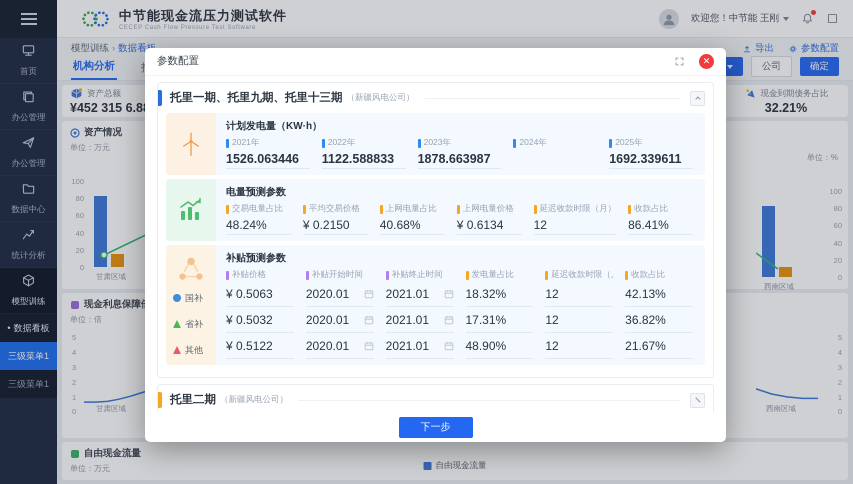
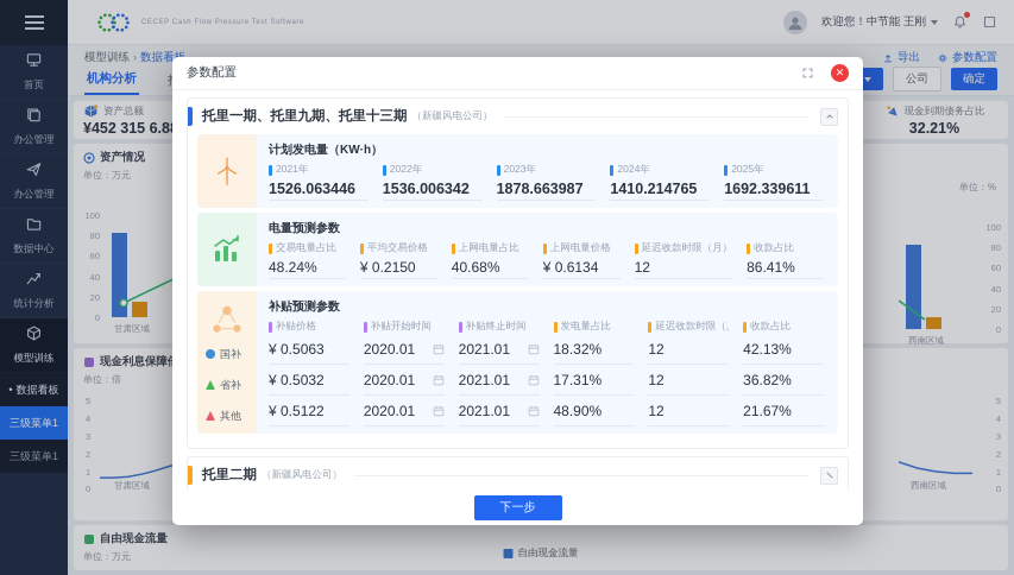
  首页
  办公管理
  办公管理
  数据中心
  统计分析
  模型训练
  数据看板
  三级菜单1
  三级菜单1
- 中节能现金流压力测试软件
  欢迎您！中节能 王刚
  模型训练
  ›
  数据看
  导出
  参数配置
  机构分析
  公司
  确定
  资产总额
  ¥452 315 6.8
  现金到期债务占比
  32.21%
  资产情况
  单位：万元
  单位：%
  100
  80
  60
  40
  20
  0
  甘肃区域
  100
  80
  60
  40
  20
  0
  西南区域
  现金利息保障
  单位：倍
  5
  4
  3
  2
  1
  0
  甘肃区域
  5
  4
  3
  2
  1
  0
  西南区域
  自由现金流量
  单位：万元
  自由现金流量
  参数配置
  ✕
  托里一期、托里九期、托里十三期
  （新疆风电公司）
  计划发电量（KW·h）
  2021年
  1526.063446
  2022年
- 1122.588833
+ 1536.006342
  2023年
  1878.663987
  2024年
+ 1410.214765
  2025年
  1692.339611
  电量预测参数
  交易电量占比
  48.24%
  平均交易价格
  ¥ 0.2150
  上网电量占比
  40.68%
  上网电量价格
  ¥ 0.6134
  延迟收款时限（月）
  12
  收款占比
  86.41%
  国补
  省补
  其他
  补贴预测参数
  补贴价格
  补贴开始时间
  补贴终止时间
  发电量占比
  延迟收款时限（
  收款占比
  ¥ 0.5063
  2020.01
  2021.01
  18.32%
  12
  42.13%
  ¥ 0.5032
  2020.01
  2021.01
  17.31%
  12
  36.82%
  ¥ 0.5122
  2020.01
  2021.01
  48.90%
  12
  21.67%
  托里二期
  （新疆风电公司）
  下一步
